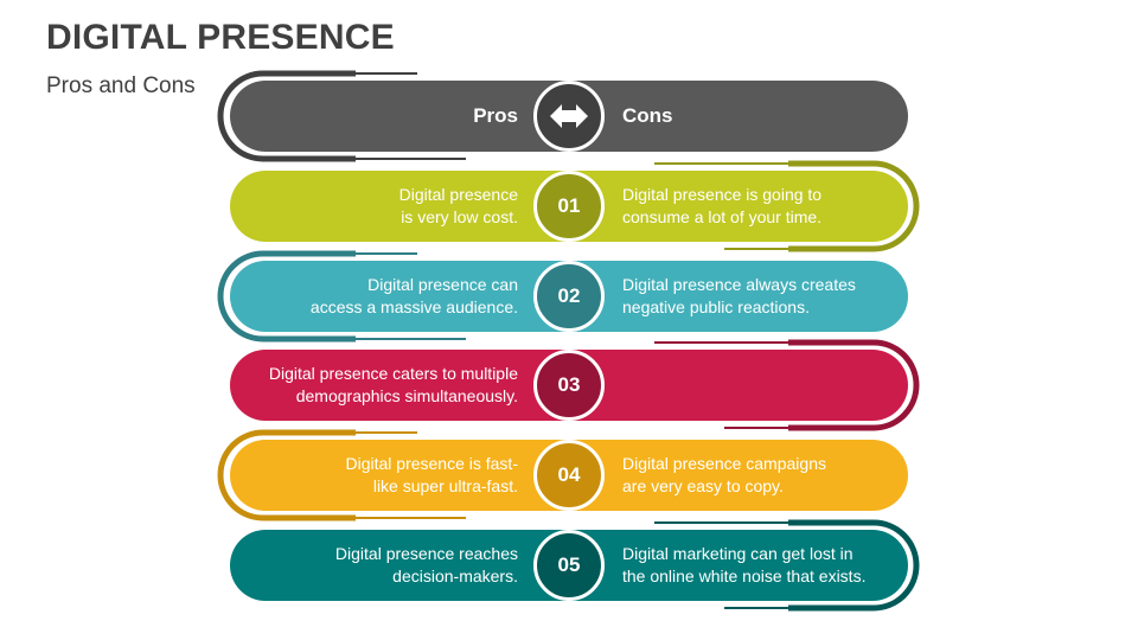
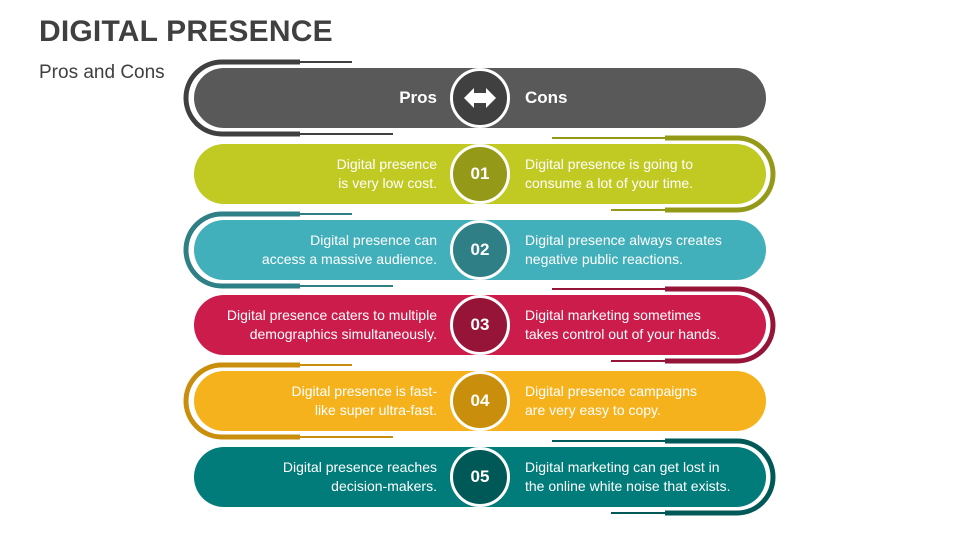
  DIGITAL PRESENCE
  Pros and Cons
  Pros
  Cons
  Digital presence
  is very low cost.
  01
  Digital presence is going to
  consume a lot of your time.
  Digital presence can
  access a massive audience.
  02
  Digital presence always creates
  negative public reactions.
  Digital presence caters to multiple
  demographics simultaneously.
  03
+ Digital marketing sometimes
+ takes control out of your hands.
  Digital presence is fast-
  like super ultra-fast.
  04
  Digital presence campaigns
  are very easy to copy.
  Digital presence reaches
  decision-makers.
  05
  Digital marketing can get lost in
  the online white noise that exists.
